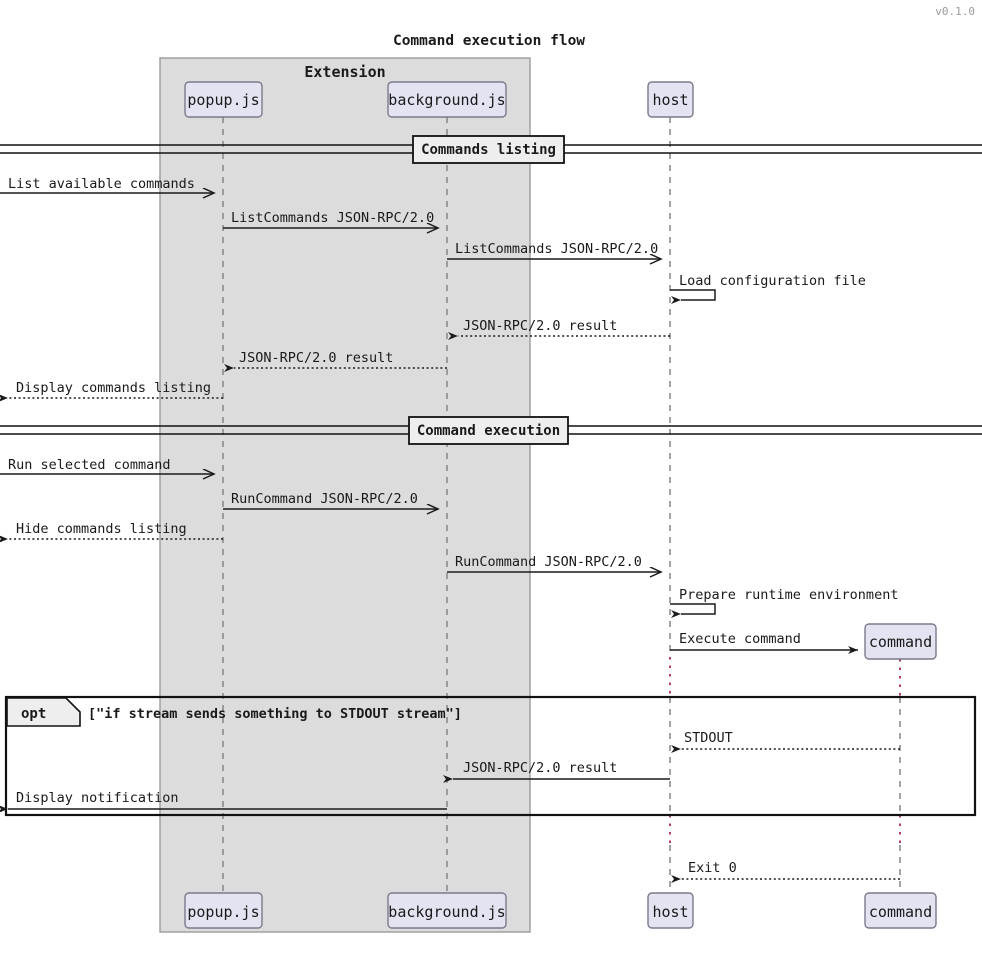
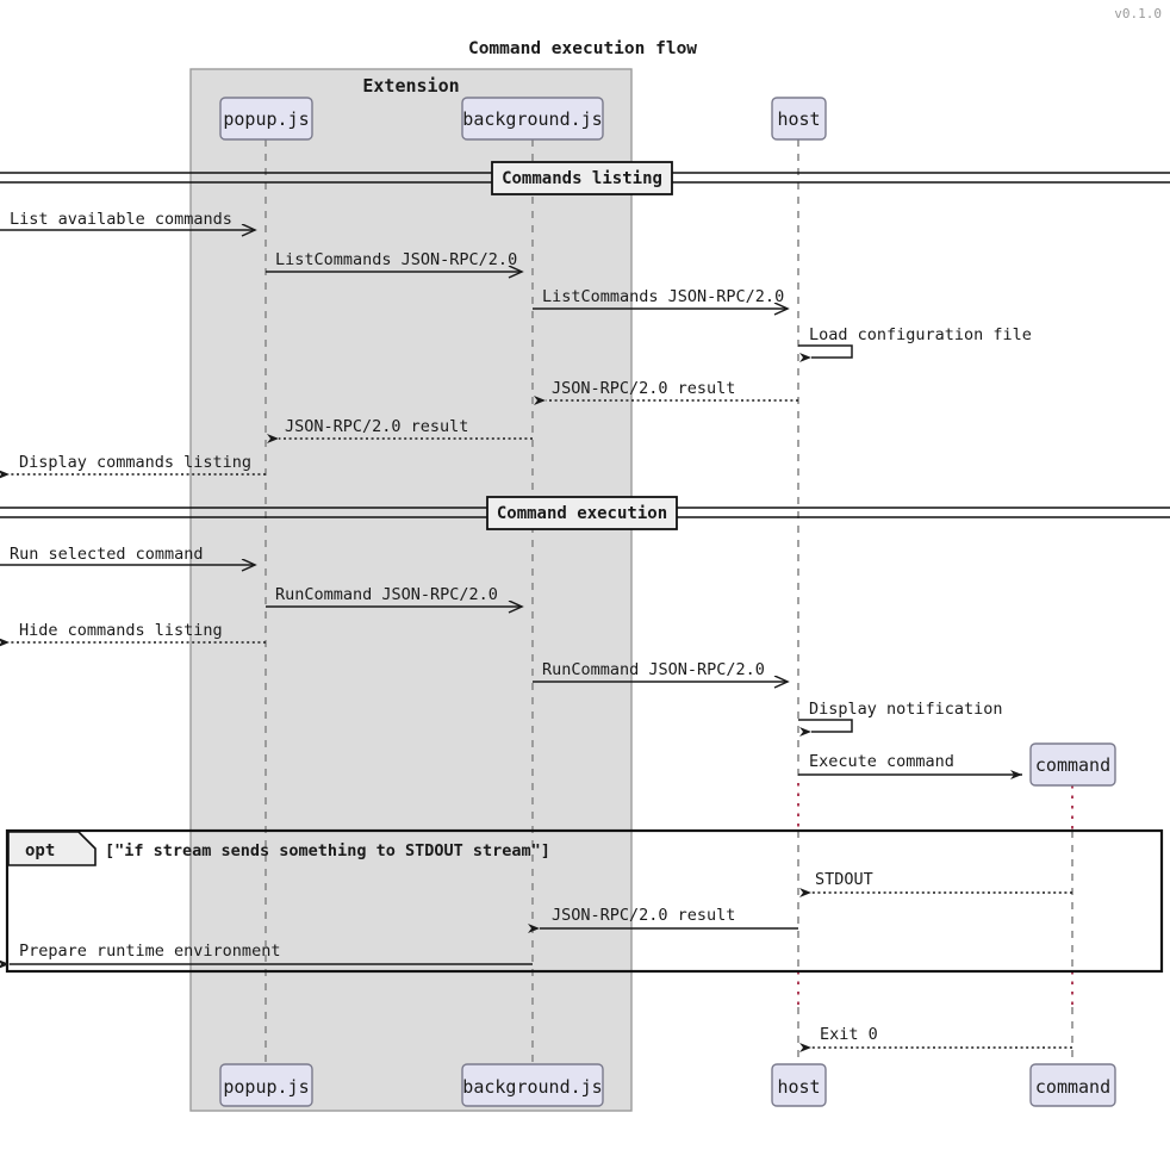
  v0.1.0
  Command execution flow
  Extension
  popup.js
  background.js
  host
  popup.js
  background.js
  host
  command
  command
  Commands listing
  Command execution
  List available commands
  ListCommands JSON-RPC/2.0
  ListCommands JSON-RPC/2.0
  Load configuration file
  JSON-RPC/2.0 result
  JSON-RPC/2.0 result
  Display commands listing
  Run selected command
  RunCommand JSON-RPC/2.0
  Hide commands listing
  RunCommand JSON-RPC/2.0
- Prepare runtime environment
+ Display notification
  Execute command
  opt
  ["if stream sends something to STDOUT stream"]
  STDOUT
  JSON-RPC/2.0 result
- Display notification
+ Prepare runtime environment
  Exit 0
